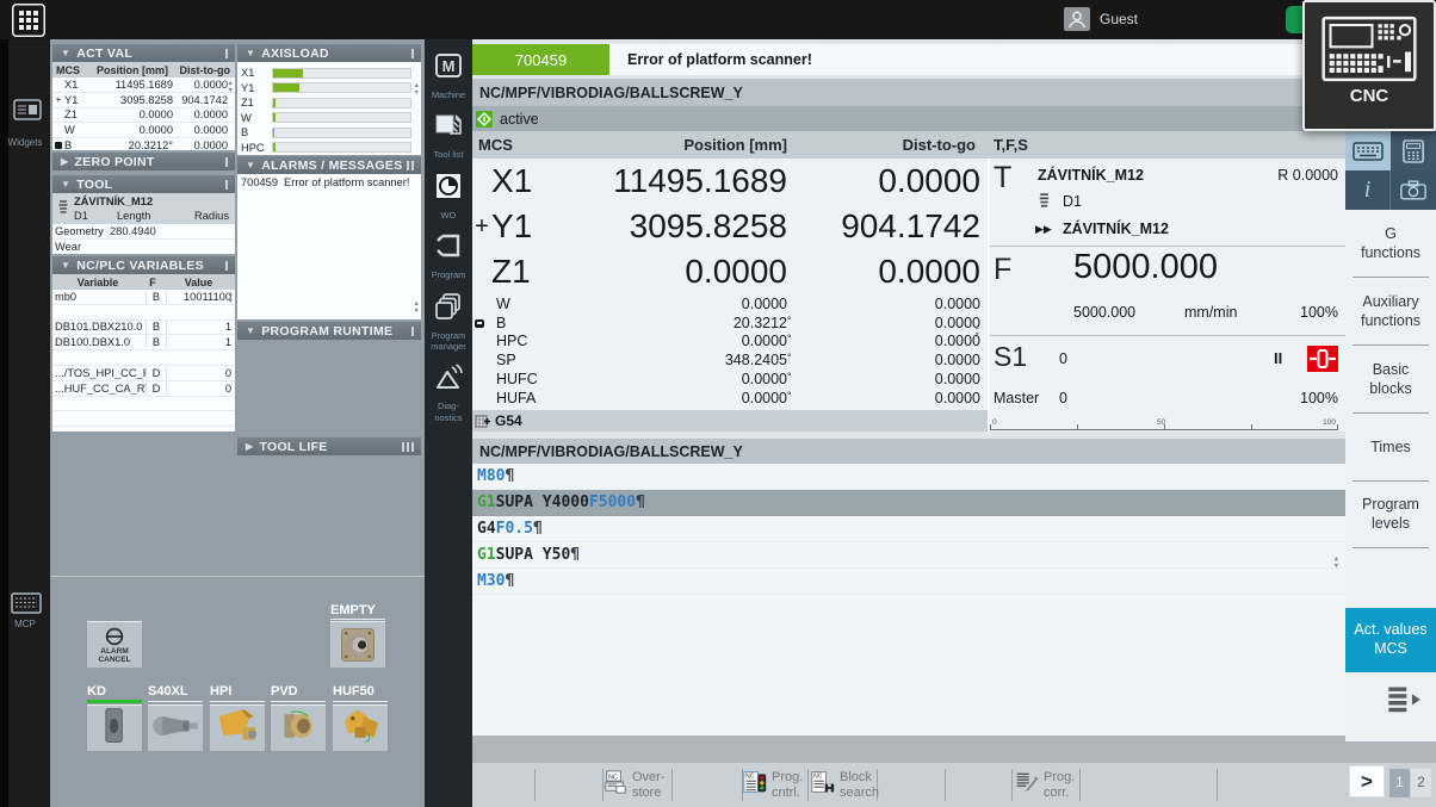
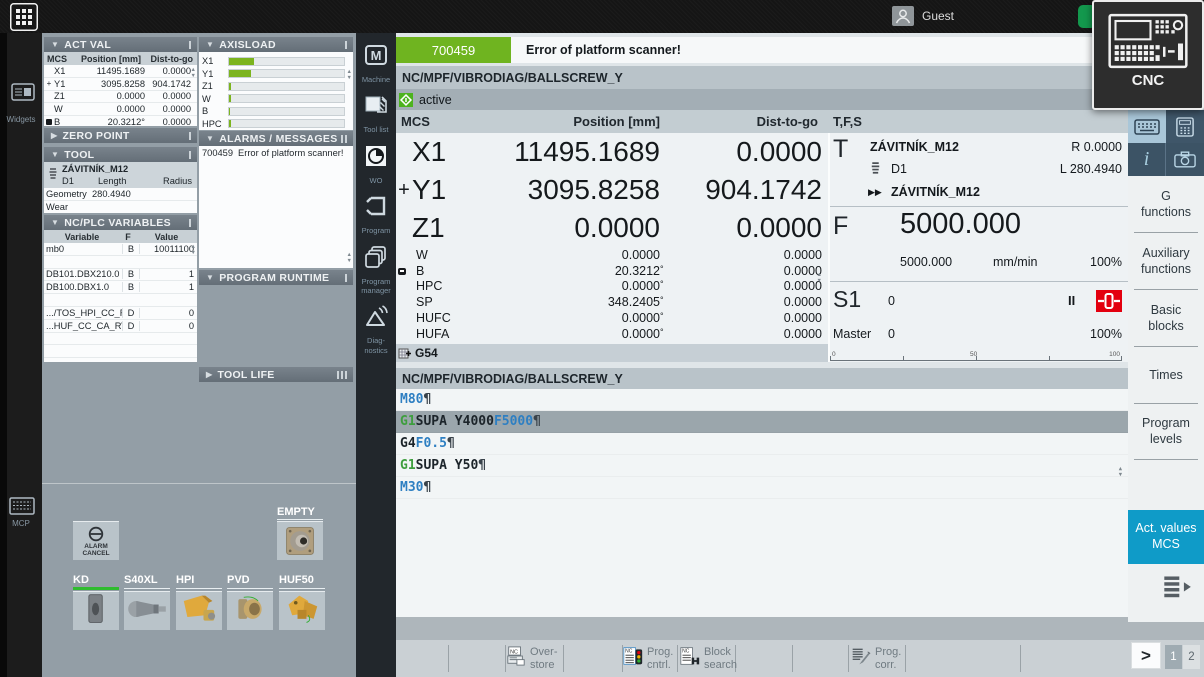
  Guest
  Widgets
  MCP
  ▼
  ACT VAL
  MCS
  Position [mm]
  Dist-to-go
  X1
  11495.1689
  0.0000
  +
  Y1
  3095.8258
  904.1742
  Z1
  0.0000
  0.0000
  W
  0.0000
  0.0000
  B
  20.3212°
  0.0000
  ▶
  ZERO POINT
  ▼
  TOOL
  ZÁVITNÍK_M12
  D1
  Length
  Radius
  Geometry
  280.4940
  Wear
  ▼
  NC/PLC VARIABLES
  Variable
  F
  Value
  mb0
  B
  10011100
  DB101.DBX210.0
  B
  1
  DB100.DBX1.0
  B
  1
  .../TOS_HPI_CC_
  D
  0
  ...HUF_CC_CA_R
  D
  0
  ▼
  AXISLOAD
  X1
  Y1
  Z1
  W
  B
  HPC
  ▼
  ALARMS / MESSAGES
  700459
  Error of platform scanner!
  ▼
  PROGRAM RUNTIME
  ▶
  TOOL LIFE
  EMPTY
  KD
  S40XL
  HPI
  PVD
  HUF50
  M
  Machine
  Tool list
  WO
  Program
  Program
  manager
  Diag-
  nostics
  700459
  Error of platform scanner!
  NC/MPF/VIBRODIAG/BALLSCREW_Y
  active
  MCS
  Position [mm]
  Dist-to-go
  T,F,S
  X1
  11495.1689
  0.0000
  +
  Y1
  3095.8258
  904.1742
  Z1
  0.0000
  0.0000
  W
  0.0000
  0.0000
  B
  20.3212
  °
  0.0000
  HPC
  0.0000
  °
  0.0000
  SP
  348.2405
  °
  0.0000
  HUFC
  0.0000
  °
  0.0000
  HUFA
  0.0000
  °
  0.0000
  G54
  T
  ZÁVITNÍK_M12
  R 0.0000
  D1
+ L 280.4940
  ▶▶
  ZÁVITNÍK_M12
  F
  5000.000
  5000.000
  mm/min
  100%
  S1
  0
  II
  Master
  0
  100%
  NC/MPF/VIBRODIAG/BALLSCREW_Y
  M80
  ¶
  G1
  SUPA Y4000
  F5000
  ¶
  G4
  F0.5
  ¶
  G1
  SUPA Y50
  ¶
  M30
  ¶
  Over-
  store
  Prog.
  cntrl.
  Block
  search
  Prog.
  corr.
  i
  G functions
  Auxiliary functions
  Basic blocks
  Times
  Program levels
  Act. values MCS
  >
  1
  2
  CNC
